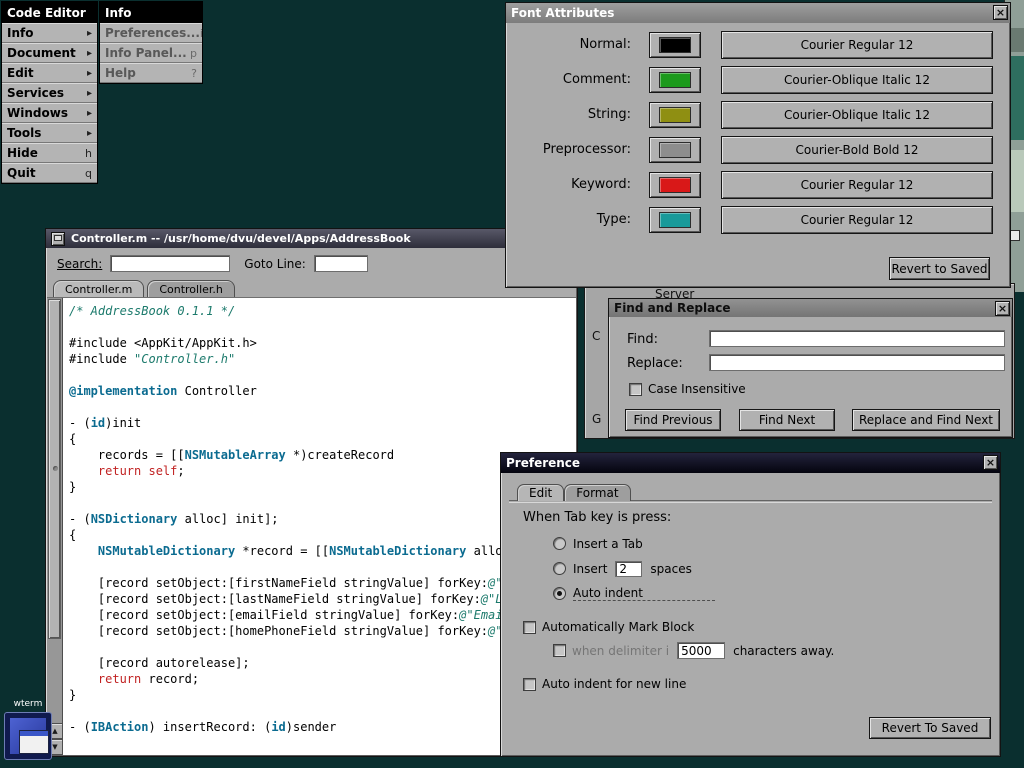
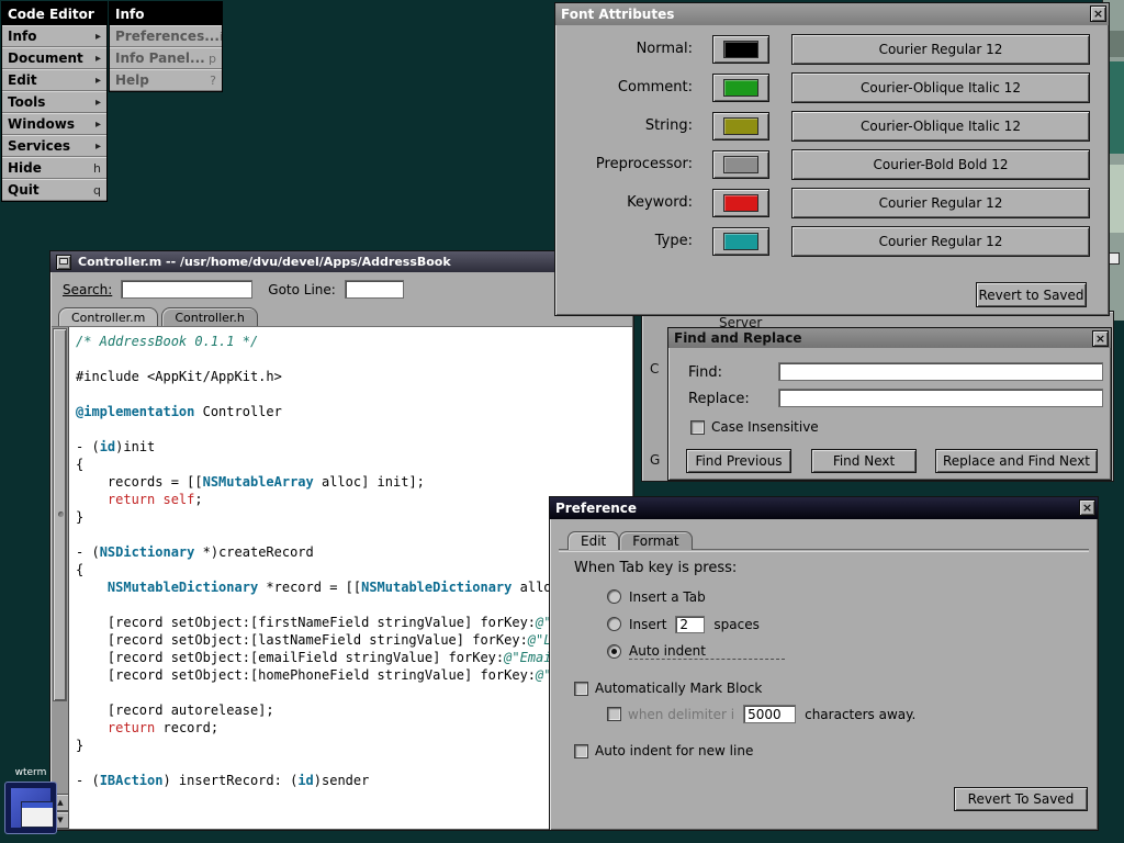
  Controller.m -- /usr/home/dvu/devel/Apps/AddressBook
  Search:
  Goto Line:
  Controller.m
  Controller.h
  ▲
  ▼
  /* AddressBook 0.1.1 */
  #include <AppKit/AppKit.h>
- #include "Controller.h"
  @implementation Controller
  - (id)init
  {
- records = [[NSMutableArray *)createRecord
+ records = [[NSMutableArray alloc] init];
  return self;
  }
- - (NSDictionary alloc] init];
+ - (NSDictionary *)createRecord
  {
  NSMutableDictionary *record = [[NSMutableDictionary allo
  [record setObject:[firstNameField stringValue] forKey:@"
  [record setObject:[lastNameField stringValue] forKey:@"L
  [record setObject:[emailField stringValue] forKey:@"Emai
  [record setObject:[homePhoneField stringValue] forKey:@"
  [record autorelease];
  return record;
  }
  - (IBAction) insertRecord: (id)sender
  Server
  C
  G
  Find and Replace
  ×
  Find:
  Replace:
  Case Insensitive
  Find Previous
  Find Next
  Replace and Find Next
  Font Attributes
  ×
  Normal:
  Courier Regular 12
  Comment:
  Courier-Oblique Italic 12
  String:
  Courier-Oblique Italic 12
  Preprocessor:
  Courier-Bold Bold 12
  Keyword:
  Courier Regular 12
  Type:
  Courier Regular 12
  Revert to Saved
  Preference
  ×
  Edit
  Format
  When Tab key is press:
  Insert a Tab
  Insert
  2
  spaces
  Auto indent
  Automatically Mark Block
  when delimiter i
  5000
  characters away.
  Auto indent for new line
  Revert To Saved
  Code Editor
  Info
  ▸
  Document
  ▸
  Edit
  ▸
- Services
+ Tools
  ▸
  Windows
  ▸
- Tools
+ Services
  ▸
  Hide
  h
  Quit
  q
  Info
  Preferences...
  i
  Info Panel...
  p
  Help
  ?
  wterm
